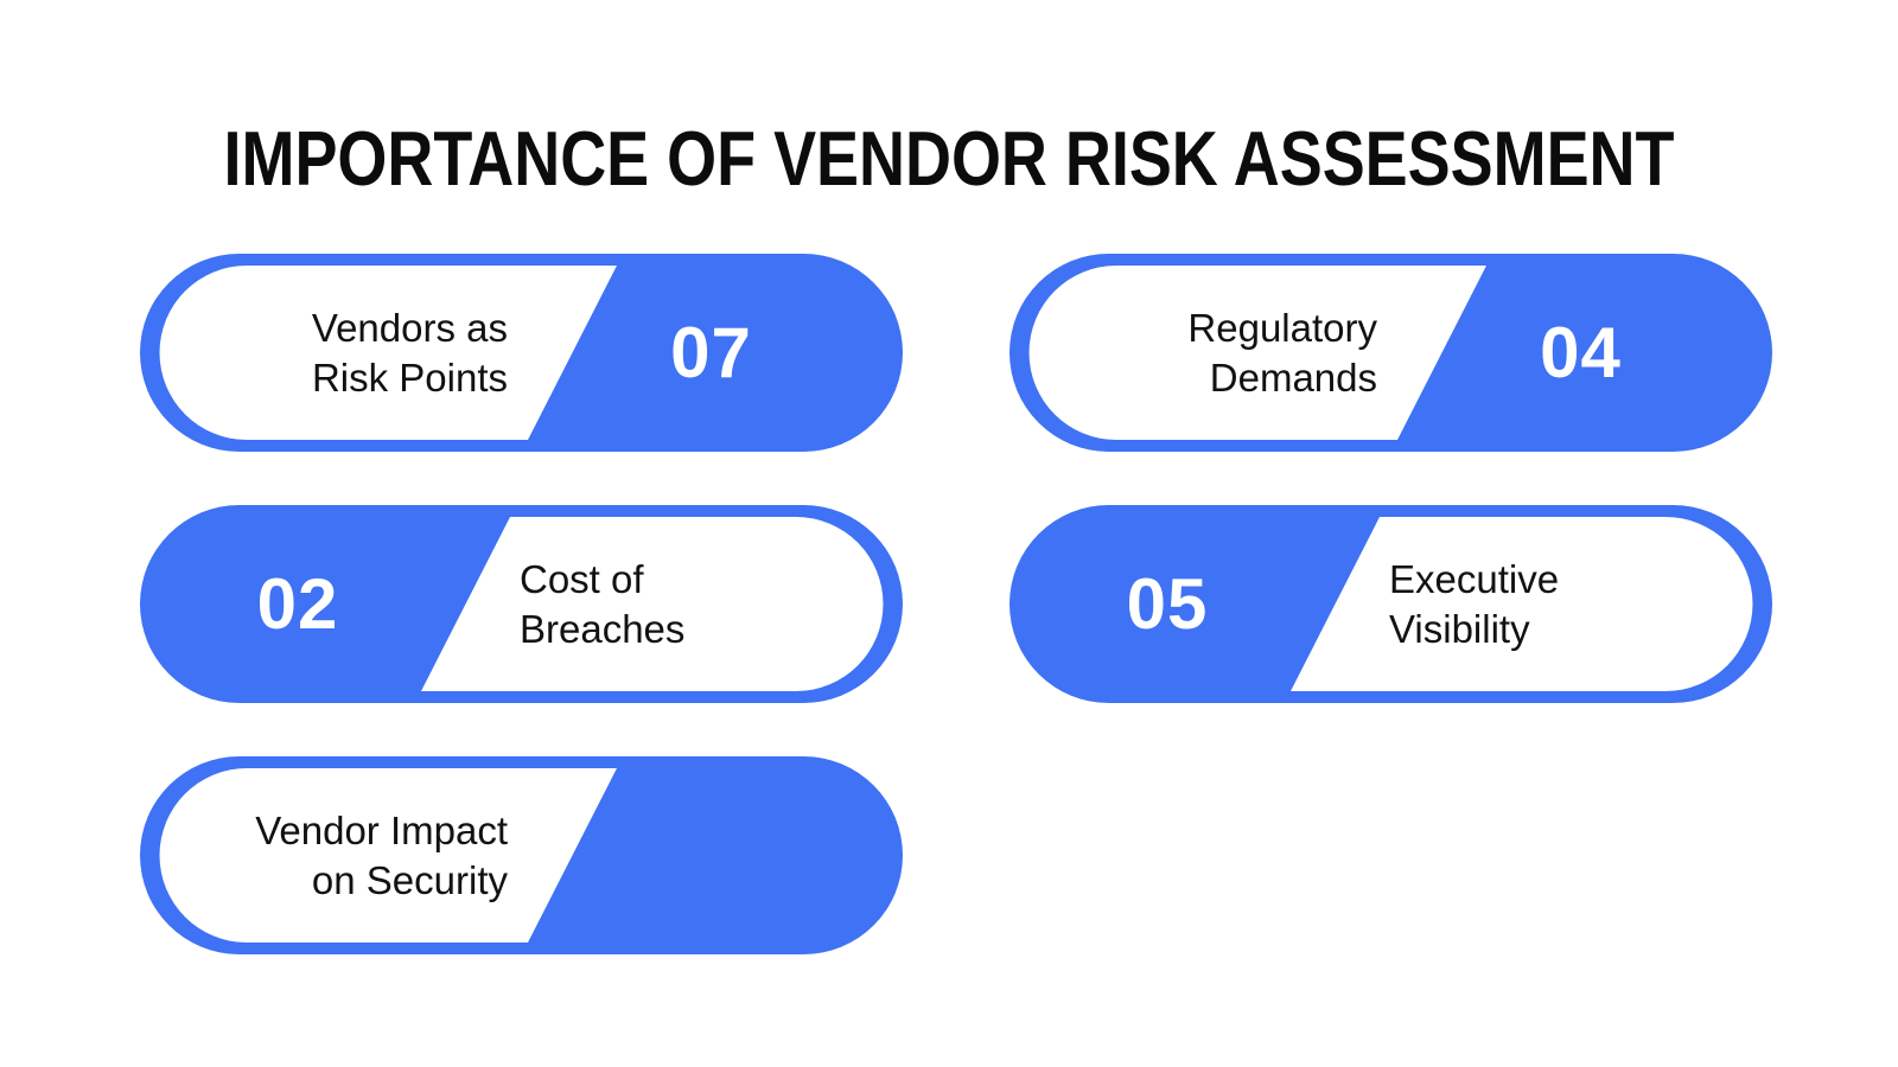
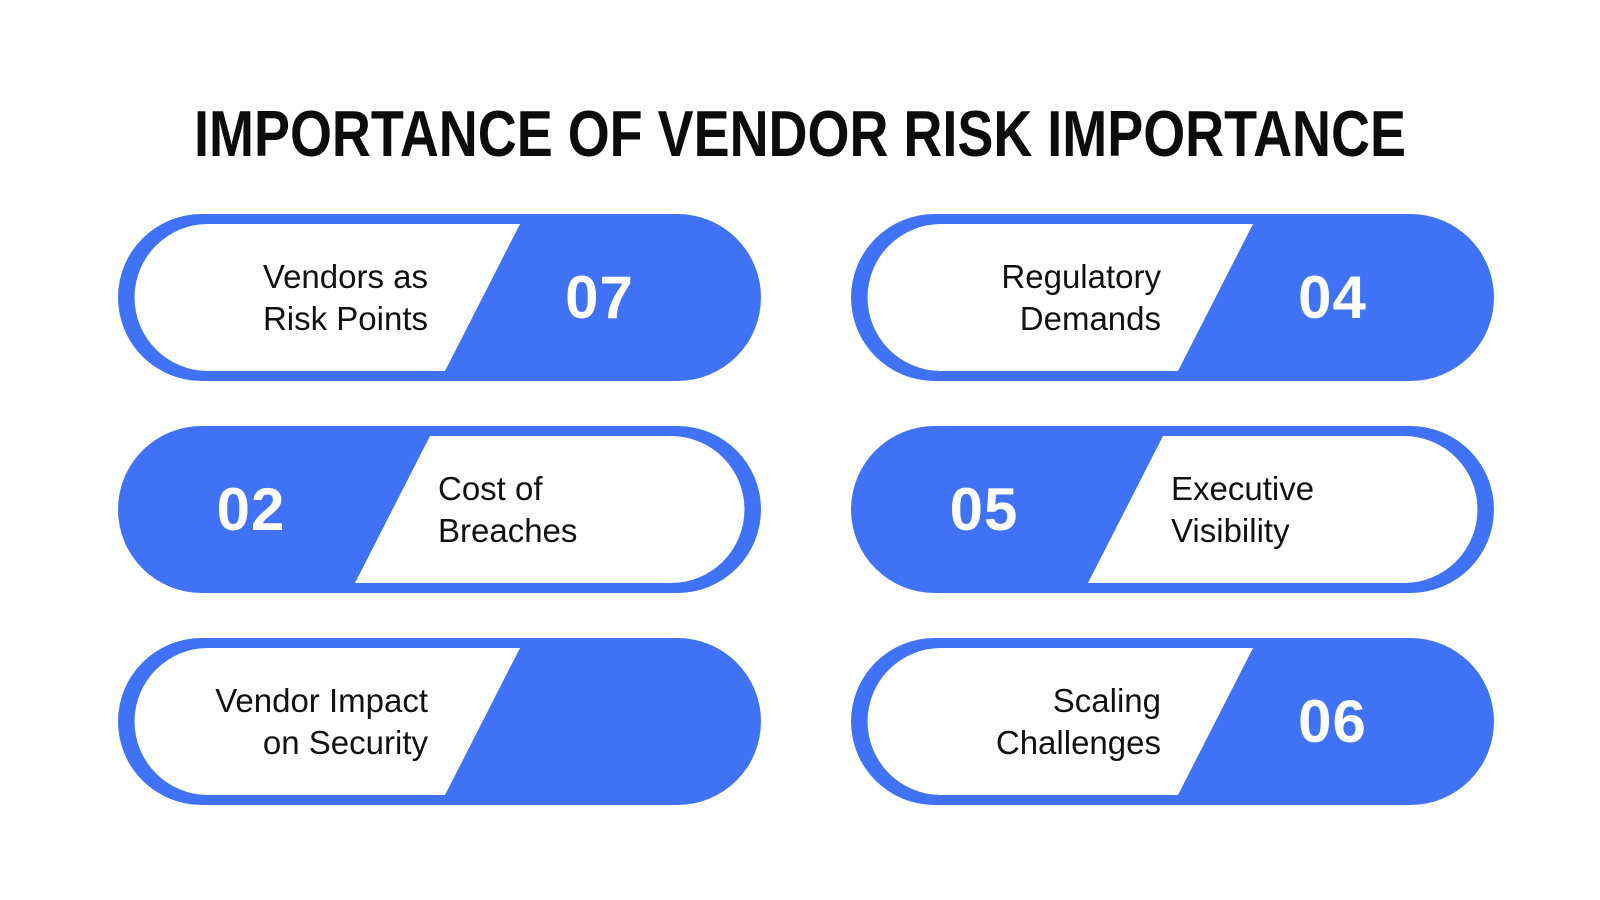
- IMPORTANCE OF VENDOR RISK ASSESSMENT
+ IMPORTANCE OF VENDOR RISK IMPORTANCE
  Vendors as
  Risk Points
  07
  Cost of
  Breaches
  02
  Vendor Impact
  on Security
  Regulatory
  Demands
  04
  Executive
  Visibility
  05
+ Scaling
+ Challenges
+ 06
